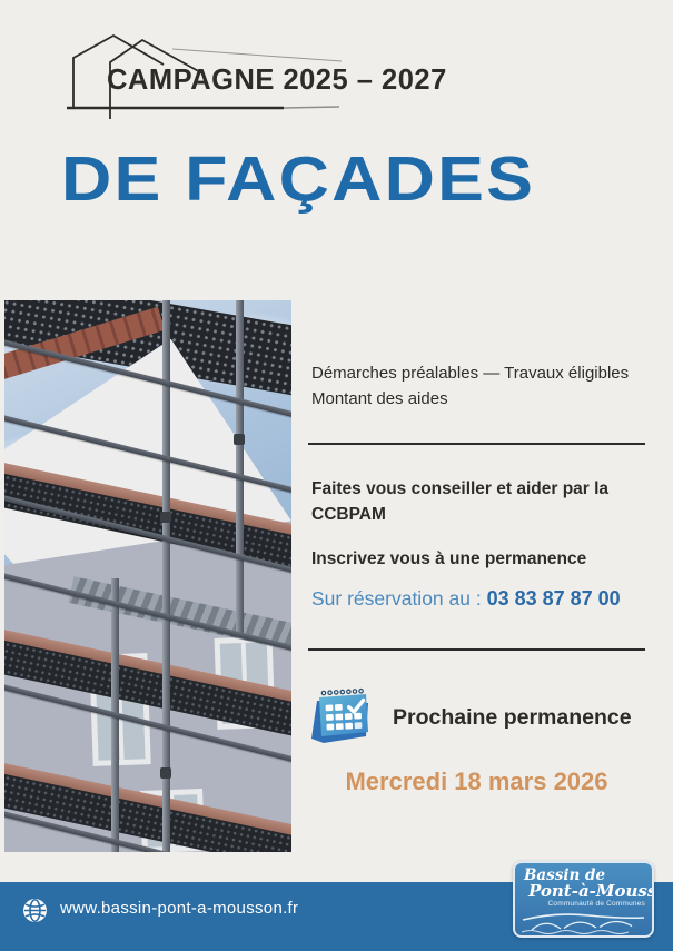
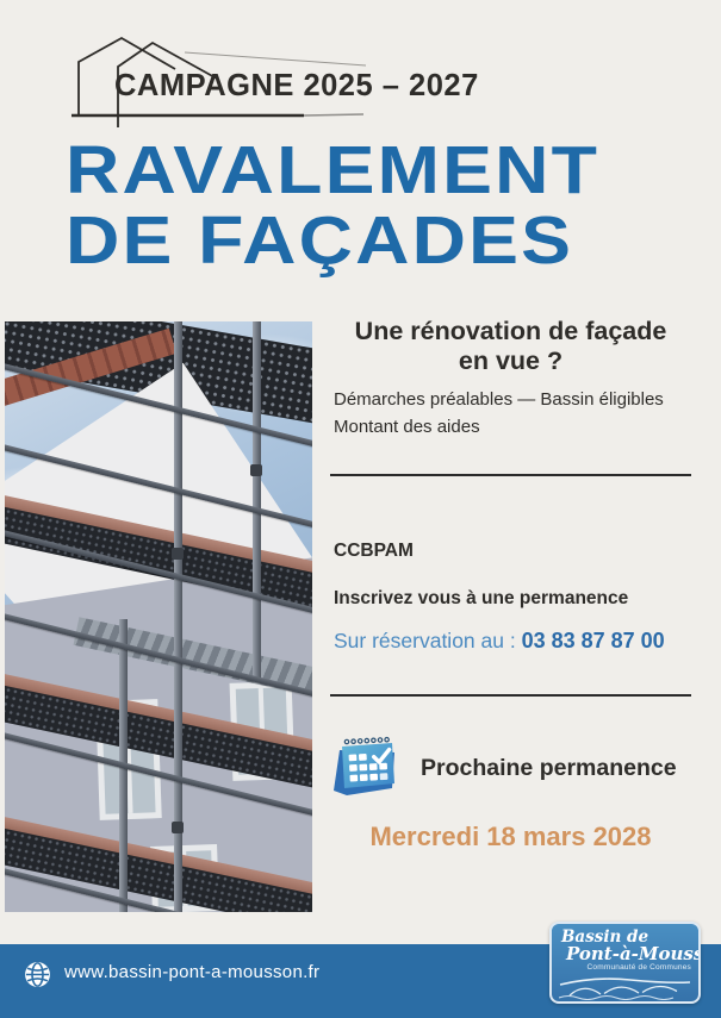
  CAMPAGNE 2025 – 2027
+ RAVALEMENT
  DE FAÇADES
+ Une rénovation de façade
+ en vue ?
- Démarches préalables — Travaux éligibles
+ Démarches préalables — Bassin éligibles
  Montant des aides
- Faites vous conseiller et aider par la
  CCBPAM
  Inscrivez vous à une permanence
  Sur réservation au : 03 83 87 87 00
  Prochaine permanence
- Mercredi 18 mars 2026
+ Mercredi 18 mars 2028
  www.bassin-pont-a-mousson.fr
  Bassin de
  Pont-à-Mous
